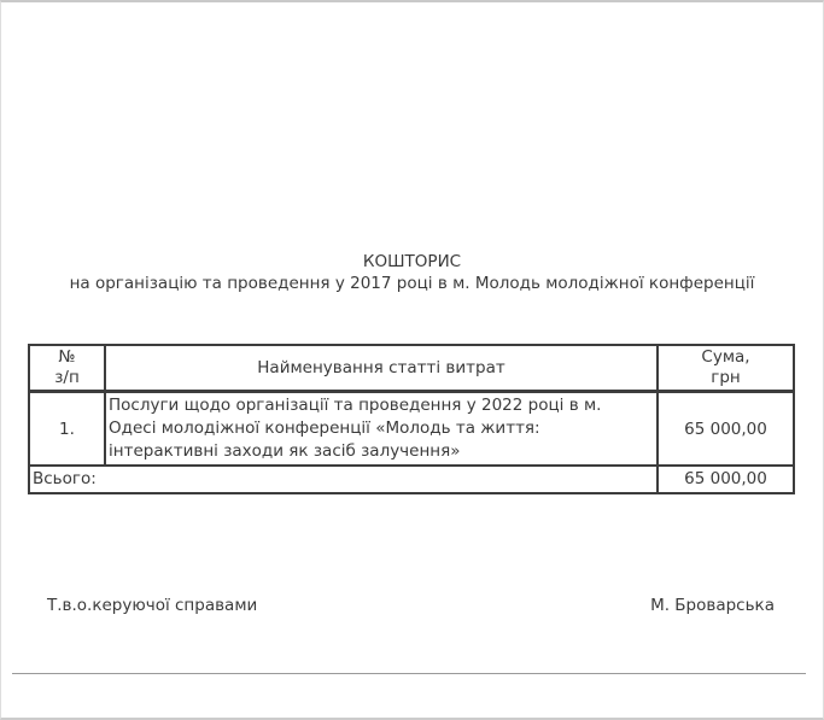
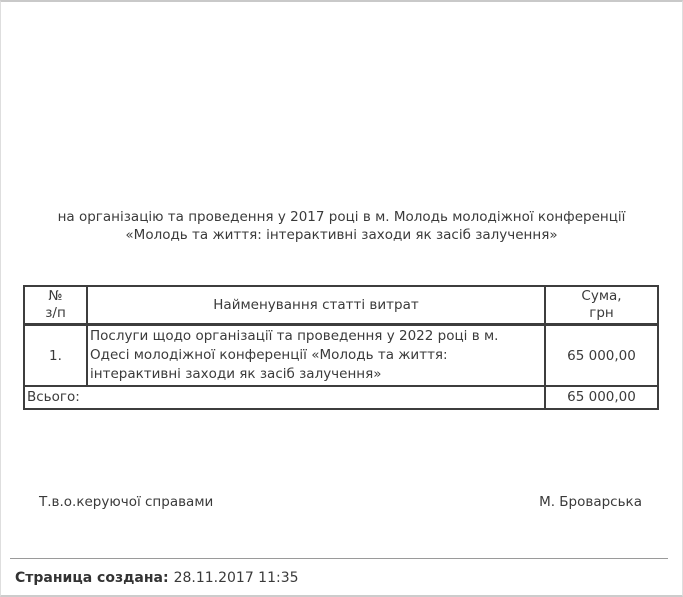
- КОШТОРИС
  на організацію та проведення у 2017 році в м. Молодь молодіжної конференції
+ «Молодь та життя: інтерактивні заходи як засіб залучення»
  № з/п	Найменування статті витрат	Сума, грн
  1.	Послуги щодо організації та проведення у 2022 році в м. Одесі молодіжної конференції «Молодь та життя: інтерактивні заходи як засіб залучення»	65 000,00
  Всього:	65 000,00
  Т.в.о.керуючої справами
  М. Броварська
+ Страница создана: 28.11.2017 11:35
